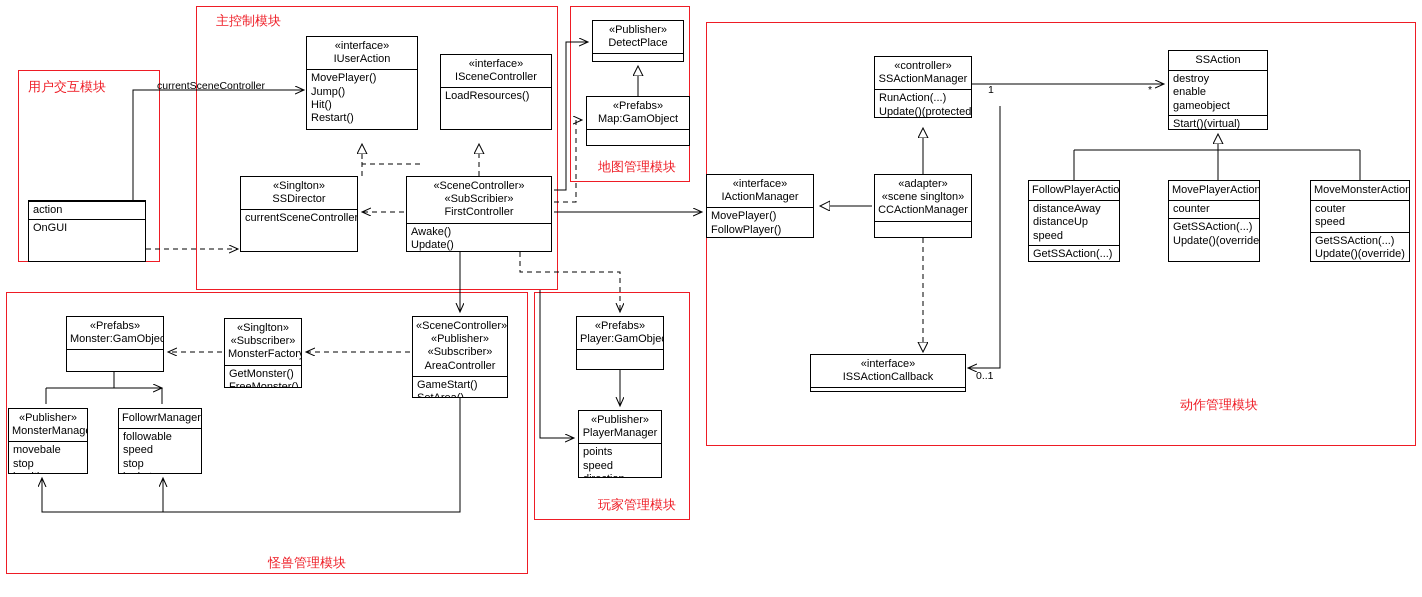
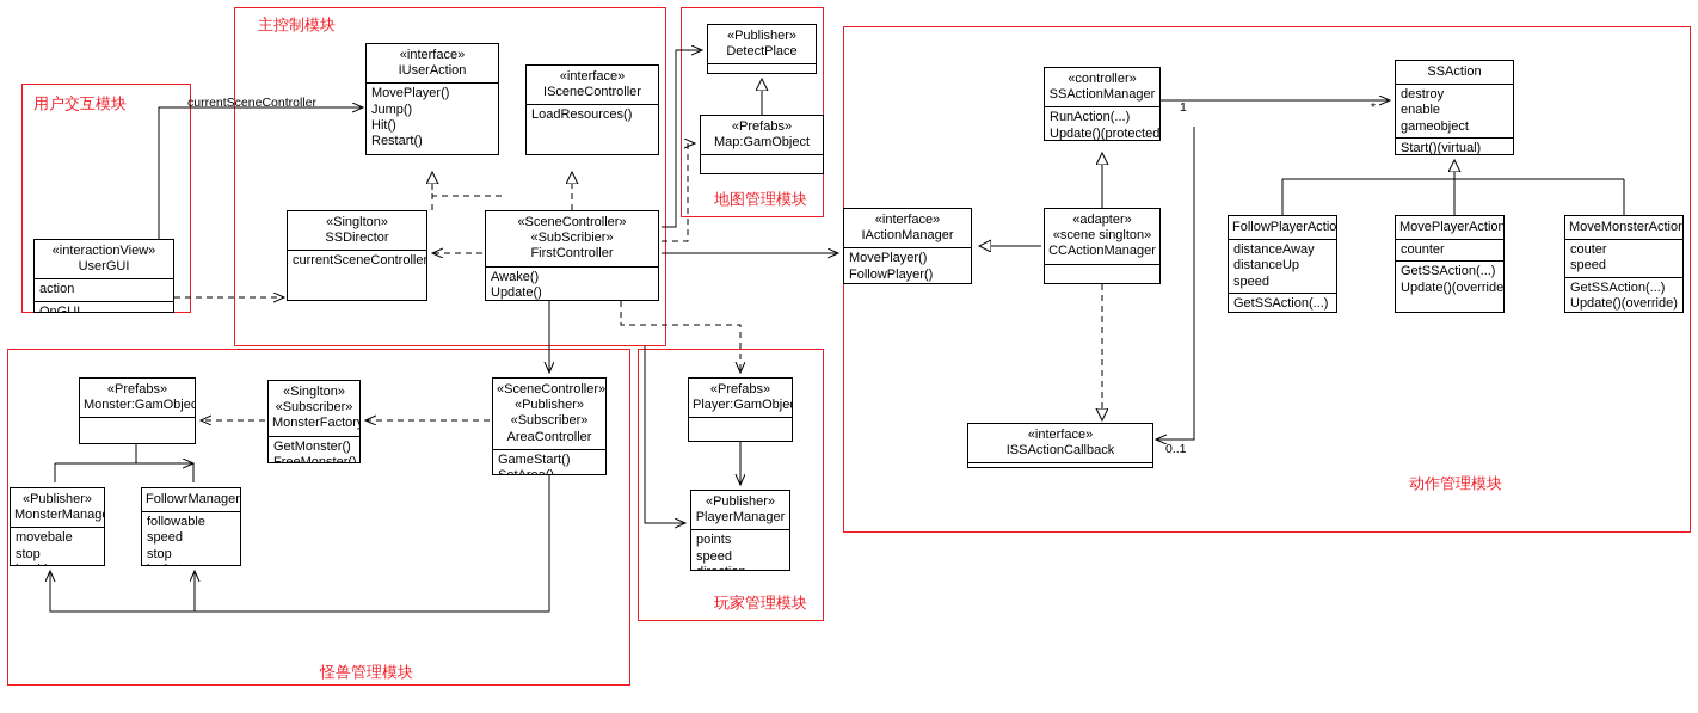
  用户交互模块
  主控制模块
  地图管理模块
  动作管理模块
  怪兽管理模块
  玩家管理模块
+ «interactionView»
+ UserGUI
  action
  OnGUI
  «interface»
  IUserAction
  MovePlayer()
  Jump()
  Hit()
  Restart()
  «interface»
  ISceneController
  LoadResources()
  «Singlton»
  SSDirector
  currentSceneController
  «SceneController»
  «SubScribier»
  FirstController
  Awake()
  Update()
  «Publisher»
  DetectPlace
  «Prefabs»
  Map:GamObject
  «interface»
  IActionManager
  MovePlayer()
  FollowPlayer()
  «controller»
  SSActionManager
  RunAction(...)
  Update()(protected
  «adapter»
  «scene singlton»
  CCActionManager
  SSAction
  destroy
  enable
  gameobject
  Start()(virtual)
  FollowPlayerActio
  distanceAway
  distanceUp
  speed
  GetSSAction(...)
  MovePlayerAction
  counter
  GetSSAction(...)
  Update()(override
  MoveMonsterAction
  couter
  speed
  GetSSAction(...)
  Update()(override)
  «interface»
  ISSActionCallback
  «Prefabs»
  Monster:GamObjec
  «Singlton»
  «Subscriber»
  MonsterFactor
  GetMonster()
  FreeMonster()
  «SceneController»
  «Publisher»
  «Subscriber»
  AreaController
  GameStart()
  «Publisher»
  MonsterManag
  movebale
  stop
  FollowrManager
  followable
  speed
  stop
  «Prefabs»
  Player:GamObje
  «Publisher»
  PlayerManager
  points
  speed
  currentSceneController
  1
  *
  0..1
